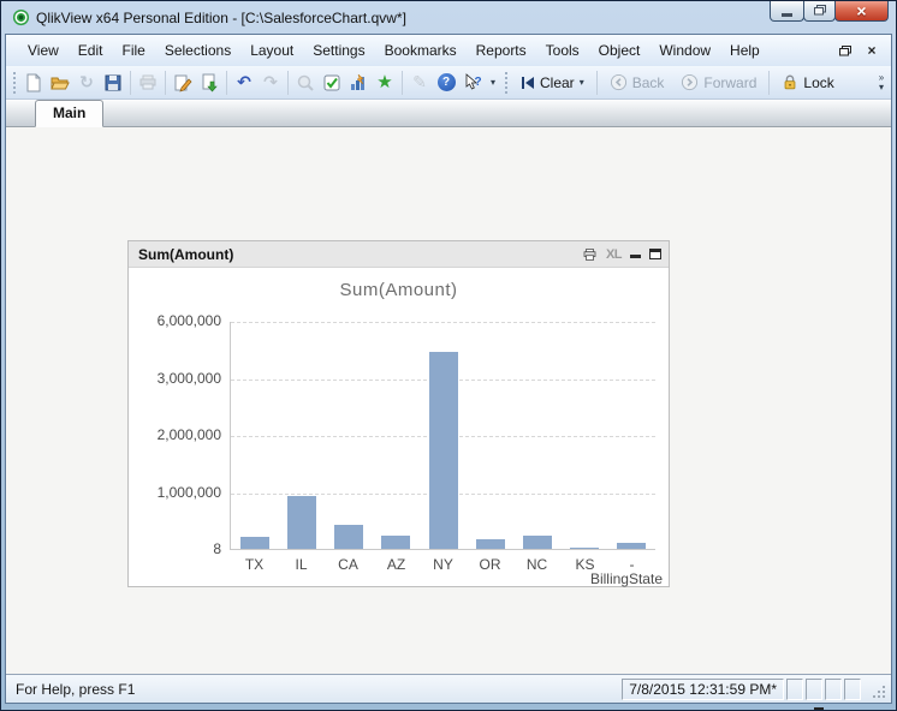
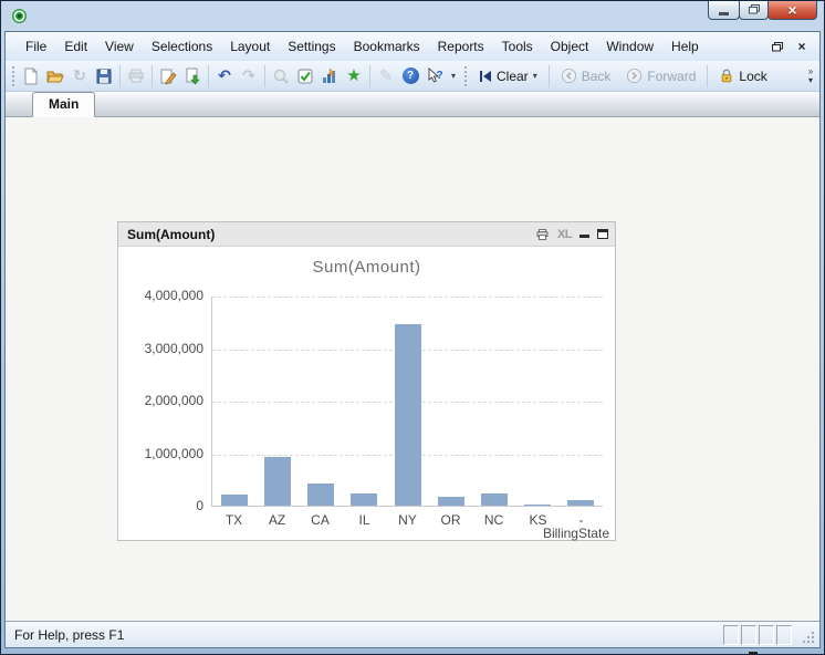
- QlikView x64 Personal Edition - [C:\SalesforceChart.qvw*]
  ×
- View
+ File
  Edit
- File
+ View
  Selections
  Layout
  Settings
  Bookmarks
  Reports
  Tools
  Object
  Window
  Help
  ×
  ↻
  ↶
  ↷
  ★
  ✎
  ?
  ?
  ▾
  Clear
  ▾
  Back
  Forward
  Lock
  »
  ▾
  Main
  Sum(Amount)
  XL
  Sum(Amount)
  BillingState
- 8
+ 0
  1,000,000
  2,000,000
  3,000,000
- 6,000,000
+ 4,000,000
  TX
- IL
+ AZ
  CA
- AZ
+ IL
  NY
  OR
  NC
  KS
  -
  For Help, press F1
- 7/8/2015 12:31:59 PM*
